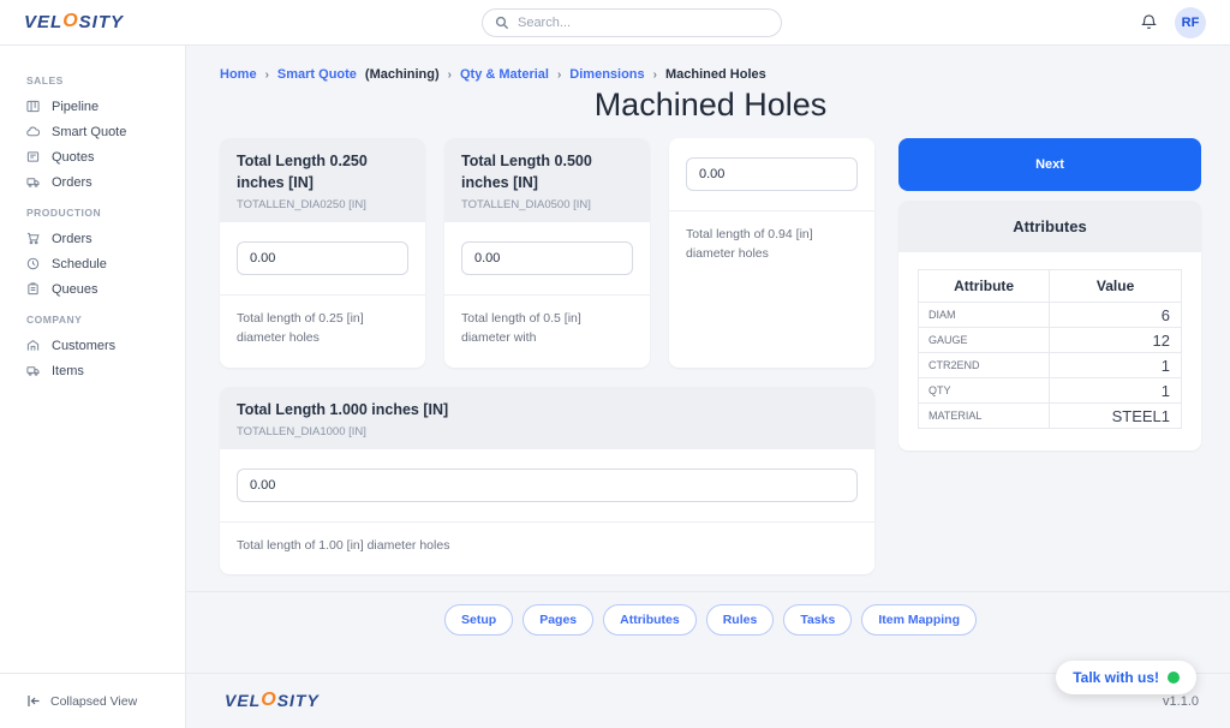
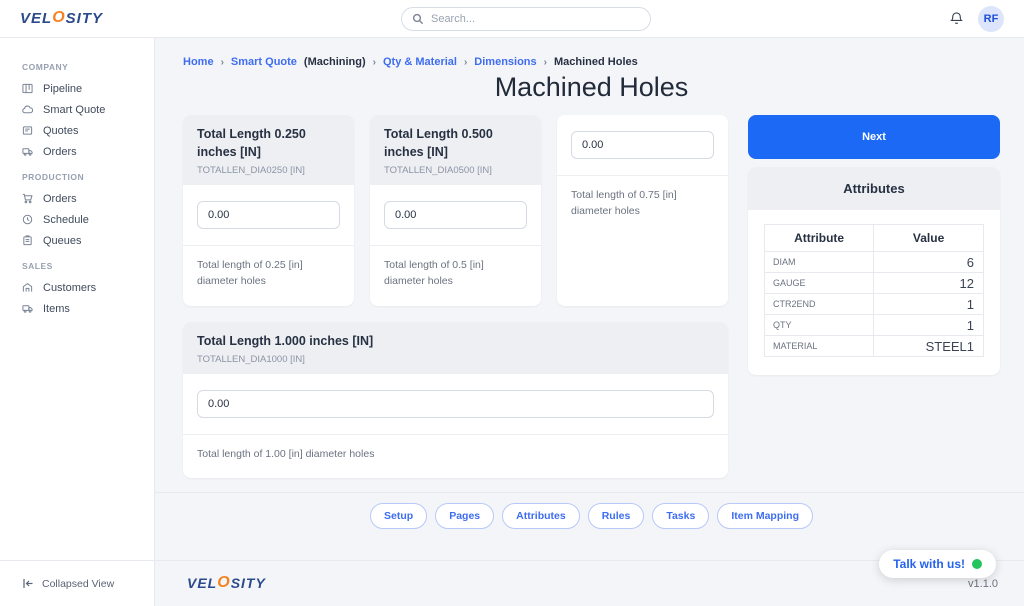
  VEL
  O
  SITY
  Search...
  RF
- SALES
+ COMPANY
  Pipeline
  Smart Quote
  Quotes
  Orders
  PRODUCTION
  Orders
  Schedule
  Queues
- COMPANY
+ SALES
  Customers
  Items
  Collapsed View
  Home
  ›
  Smart Quote
  (Machining)
  ›
  Qty & Material
  ›
  Dimensions
  ›
  Machined Holes
  Machined Holes
  Total Length 0.250 inches [IN]
  TOTALLEN_DIA0250 [IN]
  0.00
  Total length of 0.25 [in] diameter holes
  Total Length 0.500 inches [IN]
  TOTALLEN_DIA0500 [IN]
  0.00
- Total length of 0.5 [in] diameter with
+ Total length of 0.5 [in] diameter holes
  0.00
- Total length of 0.94 [in] diameter holes
+ Total length of 0.75 [in] diameter holes
  Total Length 1.000 inches [IN]
  TOTALLEN_DIA1000 [IN]
  0.00
  Total length of 1.00 [in] diameter holes
  Next
  Attributes
  Attribute	Value
  DIAM	6
  GAUGE	12
  CTR2END	1
  QTY	1
  MATERIAL	STEEL1
  Setup
  Pages
  Attributes
  Rules
  Tasks
  Item Mapping
  VEL
  O
  SITY
  v1.1.0
  Talk with us!
